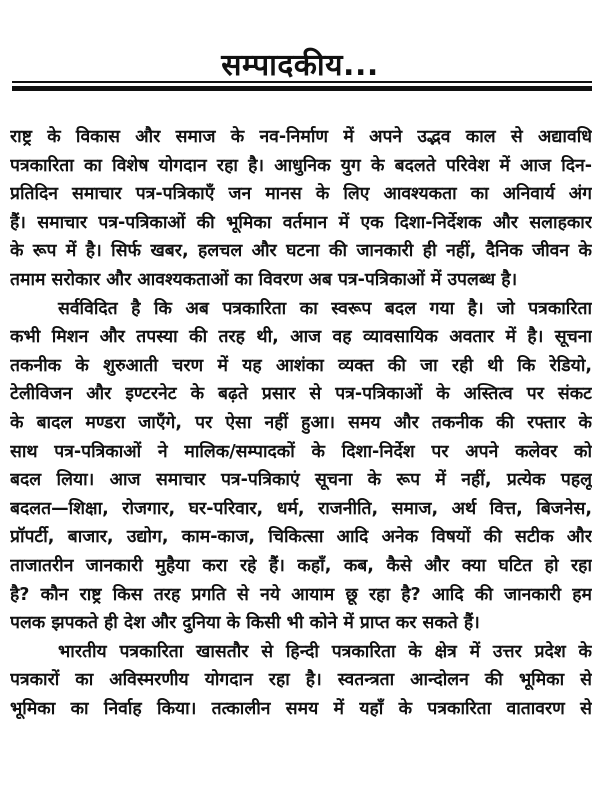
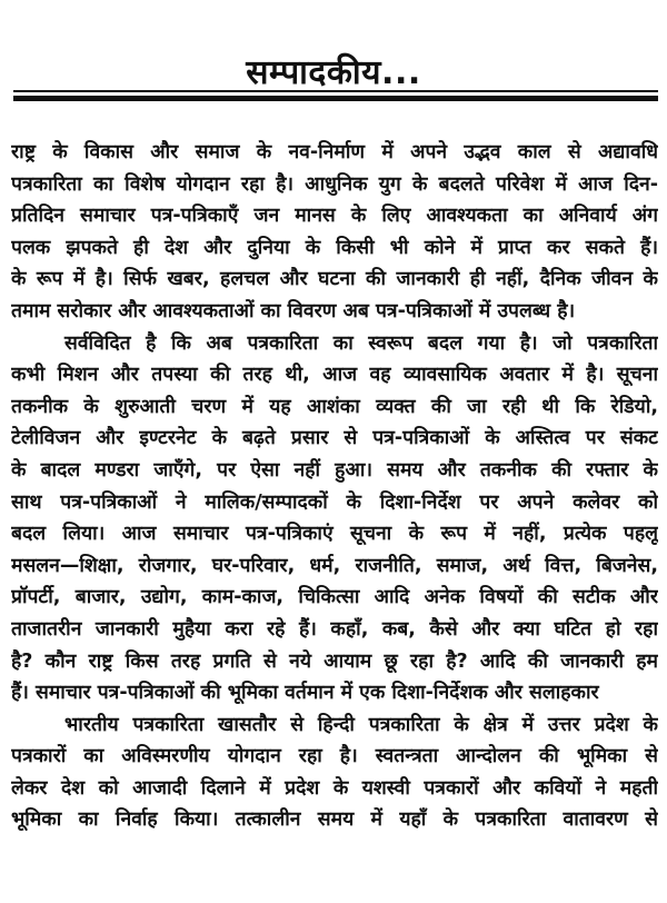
  सम्पादकीय...
  राष्ट्र के विकास और समाज के नव-निर्माण में अपने उद्भव काल से अद्यावधि
  पत्रकारिता का विशेष योगदान रहा है। आधुनिक युग के बदलते परिवेश में आज दिन-
  प्रतिदिन समाचार पत्र-पत्रिकाएँ जन मानस के लिए आवश्यकता का अनिवार्य अंग
- हैं। समाचार पत्र-पत्रिकाओं की भूमिका वर्तमान में एक दिशा-निर्देशक और सलाहकार
+ पलक झपकते ही देश और दुनिया के किसी भी कोने में प्राप्त कर सकते हैं।
  के रूप में है। सिर्फ खबर, हलचल और घटना की जानकारी ही नहीं, दैनिक जीवन के
  तमाम सरोकार और आवश्यकताओं का विवरण अब पत्र-पत्रिकाओं में उपलब्ध है।
  सर्वविदित है कि अब पत्रकारिता का स्वरूप बदल गया है। जो पत्रकारिता
  कभी मिशन और तपस्या की तरह थी, आज वह व्यावसायिक अवतार में है। सूचना
  तकनीक के शुरुआती चरण में यह आशंका व्यक्त की जा रही थी कि रेडियो,
  टेलीविजन और इण्टरनेट के बढ़ते प्रसार से पत्र-पत्रिकाओं के अस्तित्व पर संकट
  के बादल मण्डरा जाएँगे, पर ऐसा नहीं हुआ। समय और तकनीक की रफ्तार के
  साथ पत्र-पत्रिकाओं ने मालिक/सम्पादकों के दिशा-निर्देश पर अपने कलेवर को
  बदल लिया। आज समाचार पत्र-पत्रिकाएं सूचना के रूप में नहीं, प्रत्येक पहलू
- बदलत—शिक्षा, रोजगार, घर-परिवार, धर्म, राजनीति, समाज, अर्थ वित्त, बिजनेस,
+ मसलन—शिक्षा, रोजगार, घर-परिवार, धर्म, राजनीति, समाज, अर्थ वित्त, बिजनेस,
  प्रॉपर्टी, बाजार, उद्योग, काम-काज, चिकित्सा आदि अनेक विषयों की सटीक और
  ताजातरीन जानकारी मुहैया करा रहे हैं। कहाँ, कब, कैसे और क्या घटित हो रहा
  है? कौन राष्ट्र किस तरह प्रगति से नये आयाम छू रहा है? आदि की जानकारी हम
- पलक झपकते ही देश और दुनिया के किसी भी कोने में प्राप्त कर सकते हैं।
+ हैं। समाचार पत्र-पत्रिकाओं की भूमिका वर्तमान में एक दिशा-निर्देशक और सलाहकार
  भारतीय पत्रकारिता खासतौर से हिन्दी पत्रकारिता के क्षेत्र में उत्तर प्रदेश के
  पत्रकारों का अविस्मरणीय योगदान रहा है। स्वतन्त्रता आन्दोलन की भूमिका से
+ लेकर देश को आजादी दिलाने में प्रदेश के यशस्वी पत्रकारों और कवियों ने महती
  भूमिका का निर्वाह किया। तत्कालीन समय में यहाँ के पत्रकारिता वातावरण से
